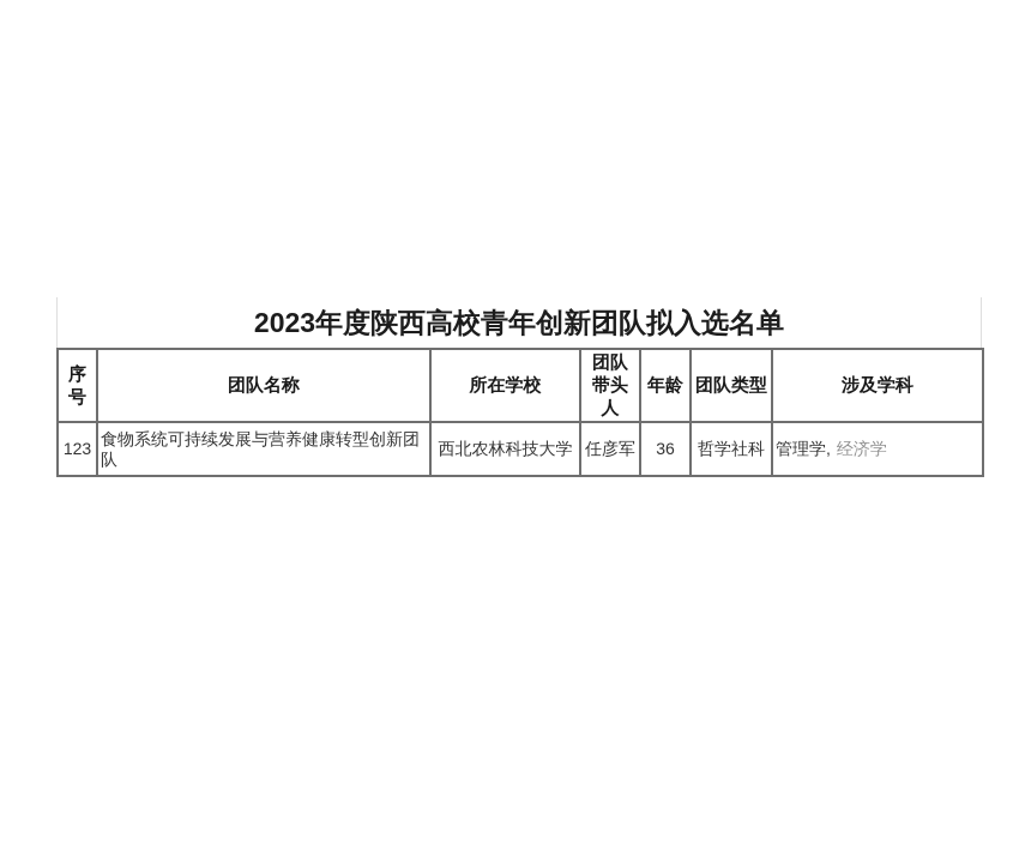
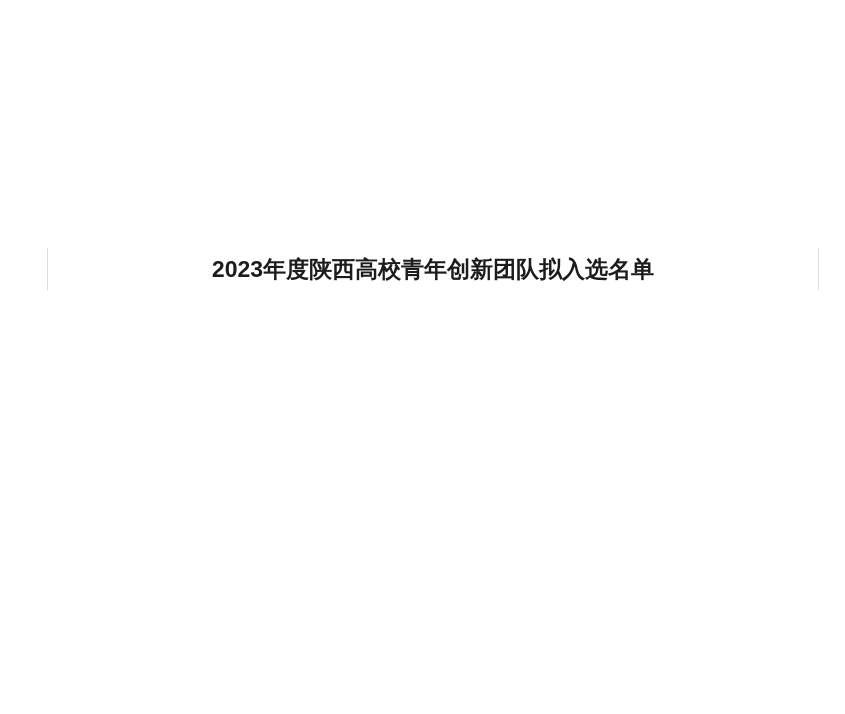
  2023年度陕西高校青年创新团队拟入选名单
- 序号	团队名称	所在学校	团队带头人	年龄	团队类型	涉及学科
- 123	食物系统可持续发展与营养健康转型创新团队	西北农林科技大学	任彦军	36	哲学社科	管理学, 经济学
